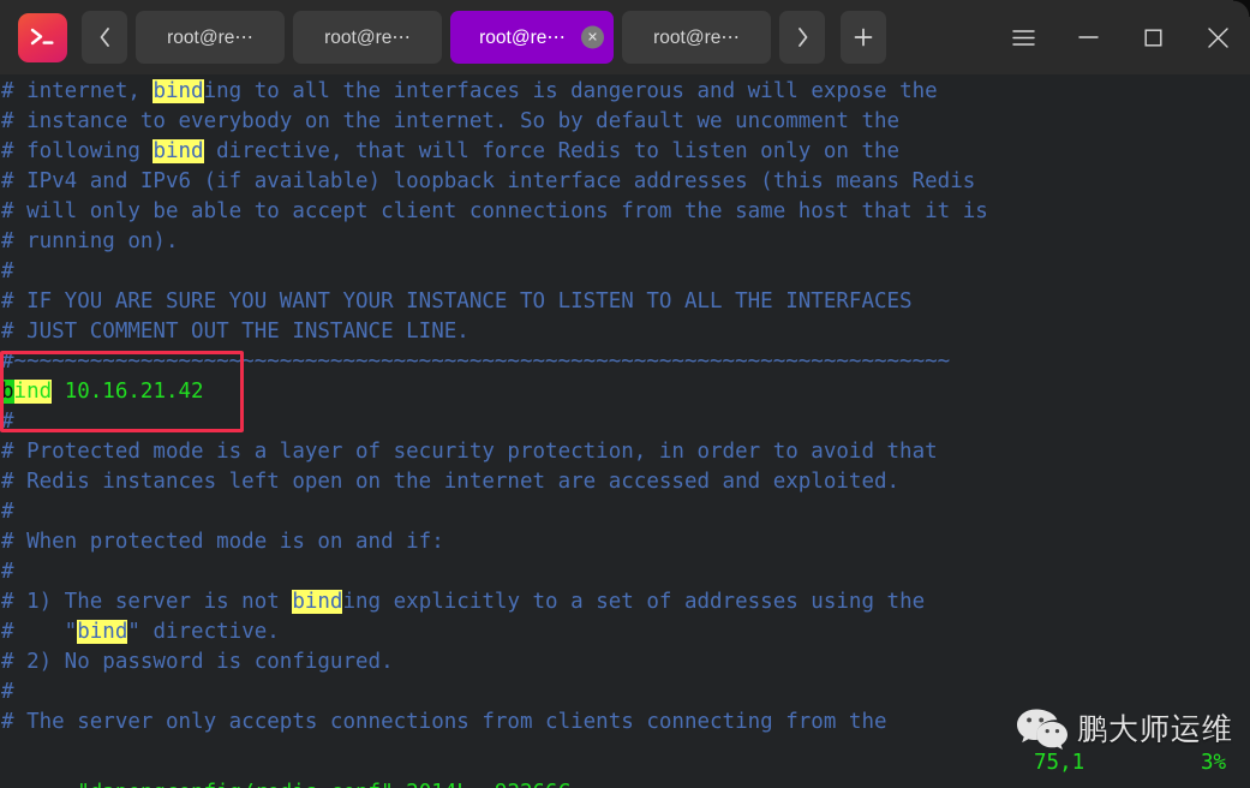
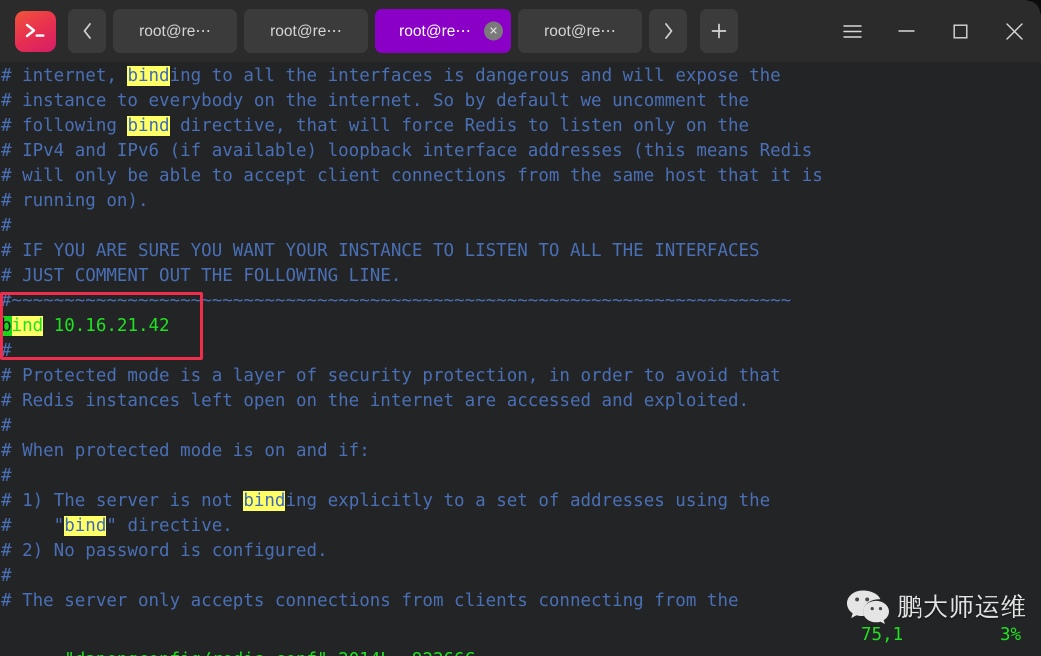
  root@re⋯
  root@re⋯
  root@re⋯
  ✕
  root@re⋯
  # internet, binding to all the interfaces is dangerous and will expose the
  # instance to everybody on the internet. So by default we uncomment the
  # following bind directive, that will force Redis to listen only on the
  # IPv4 and IPv6 (if available) loopback interface addresses (this means Redis
  # will only be able to accept client connections from the same host that it is
  # running on).
  #
  # IF YOU ARE SURE YOU WANT YOUR INSTANCE TO LISTEN TO ALL THE INTERFACES
- # JUST COMMENT OUT THE INSTANCE LINE.
+ # JUST COMMENT OUT THE FOLLOWING LINE.
  #~~~~~~~~~~~~~~~~~~~~~~~~~~~~~~~~~~~~~~~~~~~~~~~~~~~~~~~~~~~~~~~~~~~~~~~~~~
  bind 10.16.21.42
  #
  # Protected mode is a layer of security protection, in order to avoid that
  # Redis instances left open on the internet are accessed and exploited.
  #
  # When protected mode is on and if:
  #
  # 1) The server is not binding explicitly to a set of addresses using the
  # "bind" directive.
  # 2) No password is configured.
  #
  # The server only accepts connections from clients connecting from the
  75,1
  3%
  鹏大师运维
